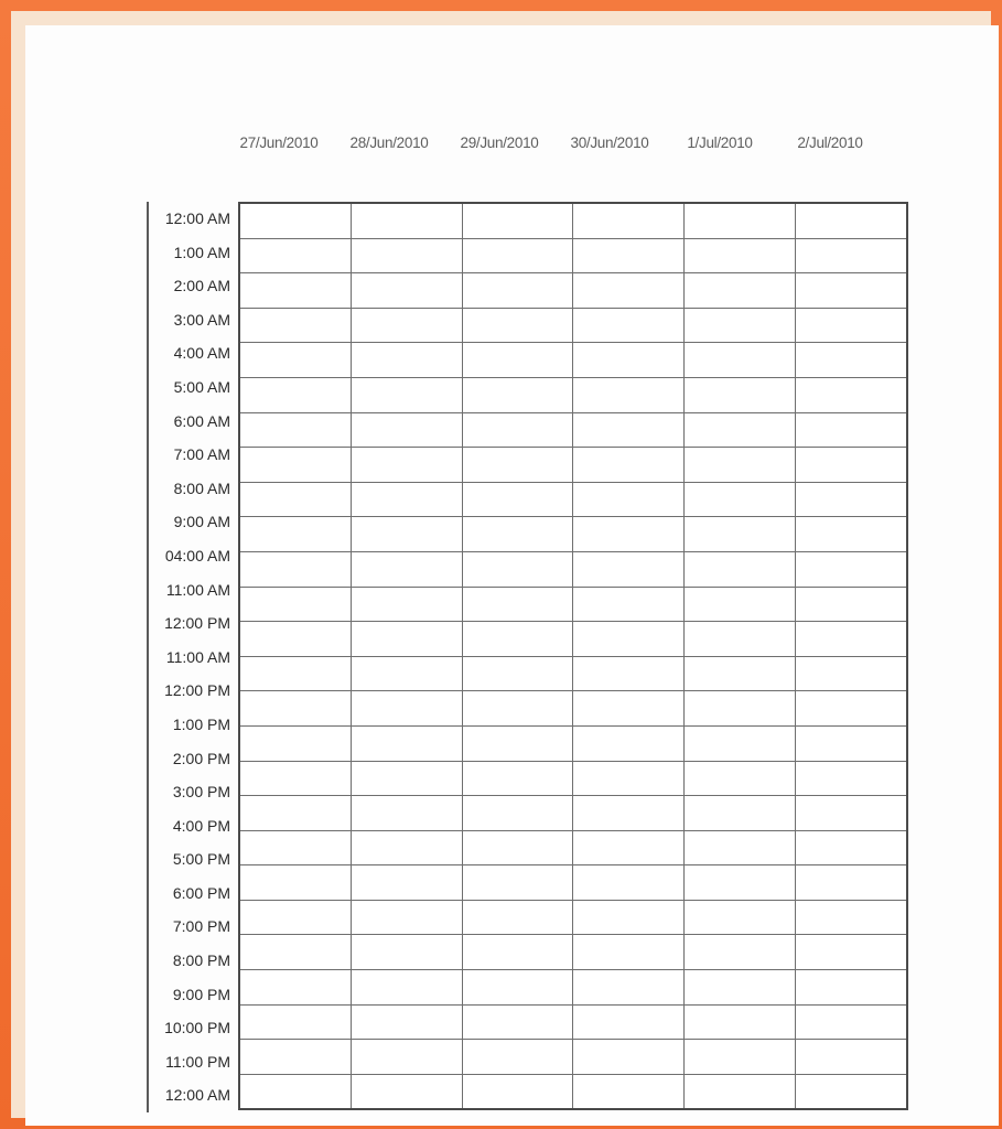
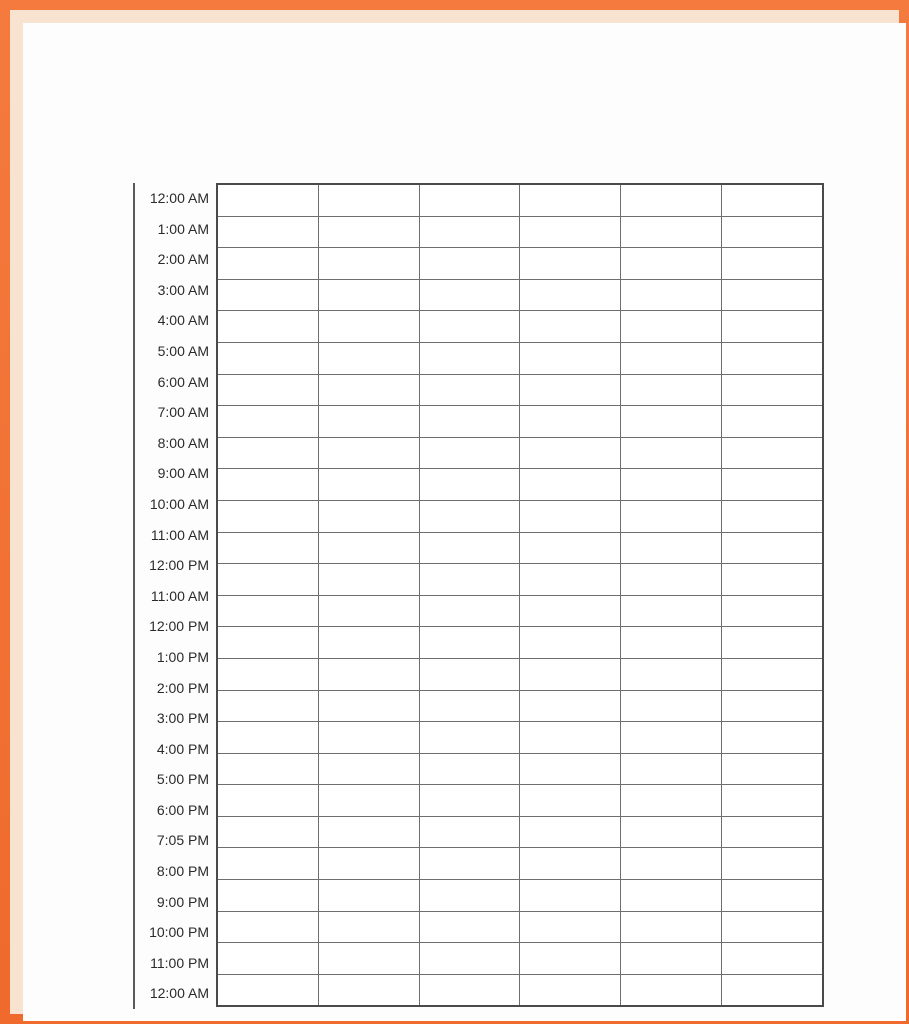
- 27/Jun/2010
- 28/Jun/2010
- 29/Jun/2010
- 30/Jun/2010
- 1/Jul/2010
- 2/Jul/2010
  12:00 AM
  1:00 AM
  2:00 AM
  3:00 AM
  4:00 AM
  5:00 AM
  6:00 AM
  7:00 AM
  8:00 AM
  9:00 AM
- 04:00 AM
+ 10:00 AM
  11:00 AM
  12:00 PM
  11:00 AM
  12:00 PM
  1:00 PM
  2:00 PM
  3:00 PM
  4:00 PM
  5:00 PM
  6:00 PM
- 7:00 PM
+ 7:05 PM
  8:00 PM
  9:00 PM
  10:00 PM
  11:00 PM
  12:00 AM
